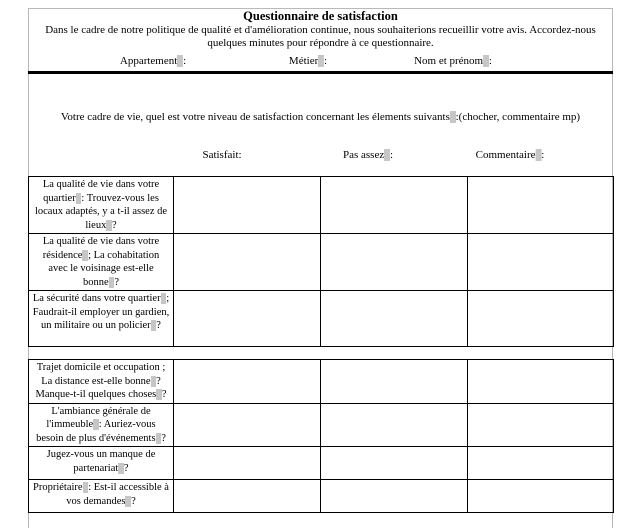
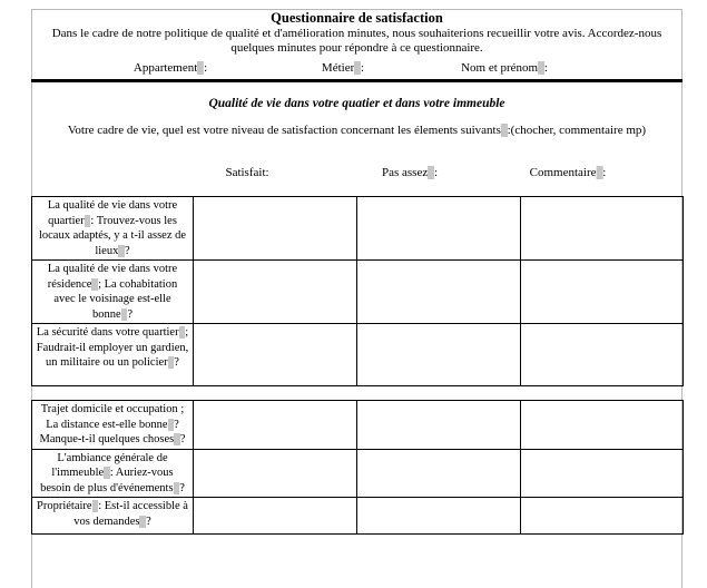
  Questionnaire de satisfaction
- Dans le cadre de notre politique de qualité et d'amélioration continue, nous souhaiterions recueillir votre avis. Accordez-nous quelques minutes pour répondre à ce questionnaire.
+ Dans le cadre de notre politique de qualité et d'amélioration minutes, nous souhaiterions recueillir votre avis. Accordez-nous quelques minutes pour répondre à ce questionnaire.
  Appartement :
  Métier :
  Nom et prénom :
+ Qualité de vie dans votre quatier et dans votre immeuble
  Votre cadre de vie, quel est votre niveau de satisfaction concernant les élements suivants :(chocher, commentaire mp)
  Satisfait:
  Pas assez :
  Commentaire :
  La qualité de vie dans votre quartier : Trouvez-vous les locaux adaptés, y a t-il assez de lieux ?
  La qualité de vie dans votre résidence ; La cohabitation avec le voisinage est-elle bonne ?
  La sécurité dans votre quartier ; Faudrait-il employer un gardien, un militaire ou un policier ?
  Trajet domicile et occupation ; La distance est-elle bonne ? Manque-t-il quelques choses ?
  L'ambiance générale de l'immeuble : Auriez-vous besoin de plus d'événements ?
- Jugez-vous un manque de partenariat ?
  Propriétaire : Est-il accessible à vos demandes ?
